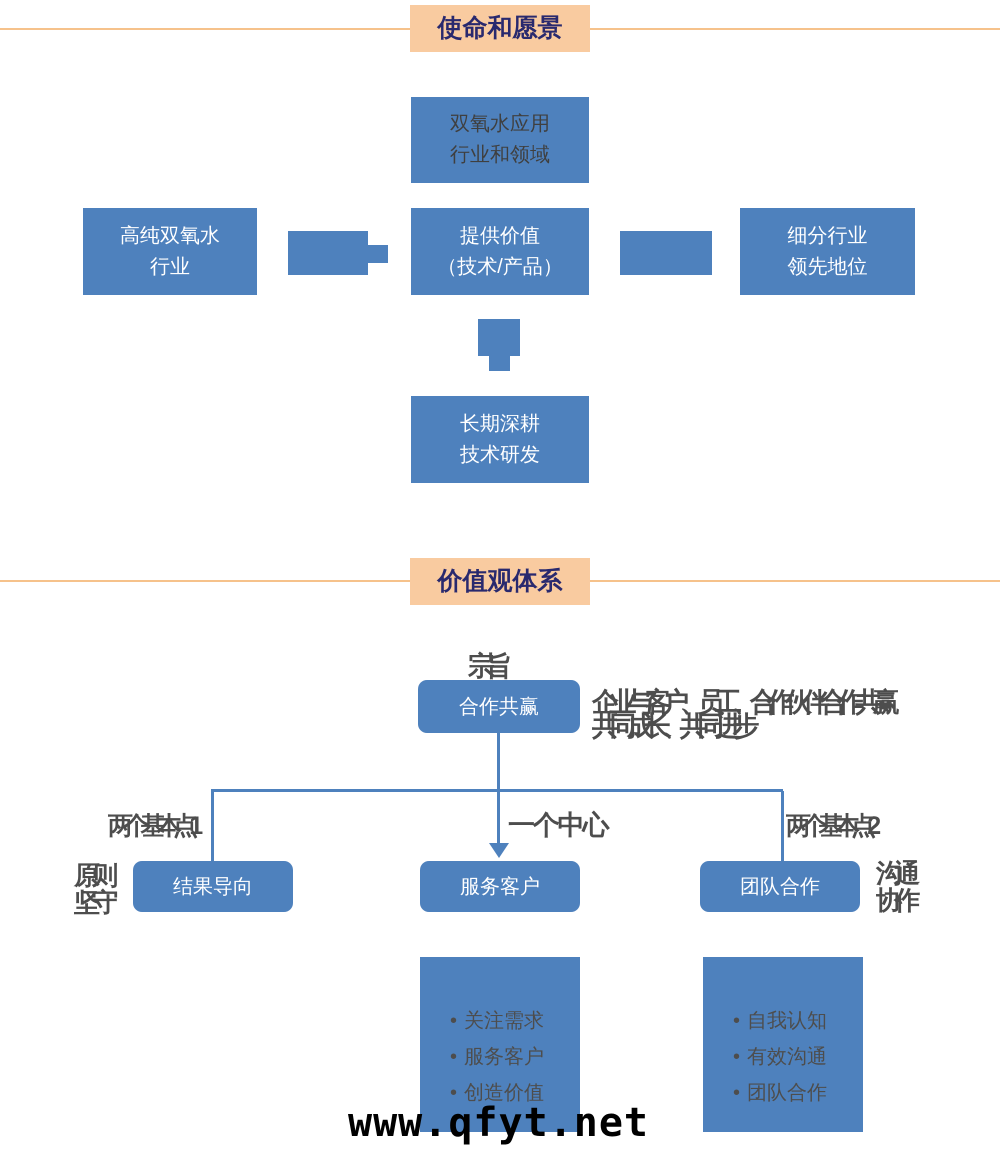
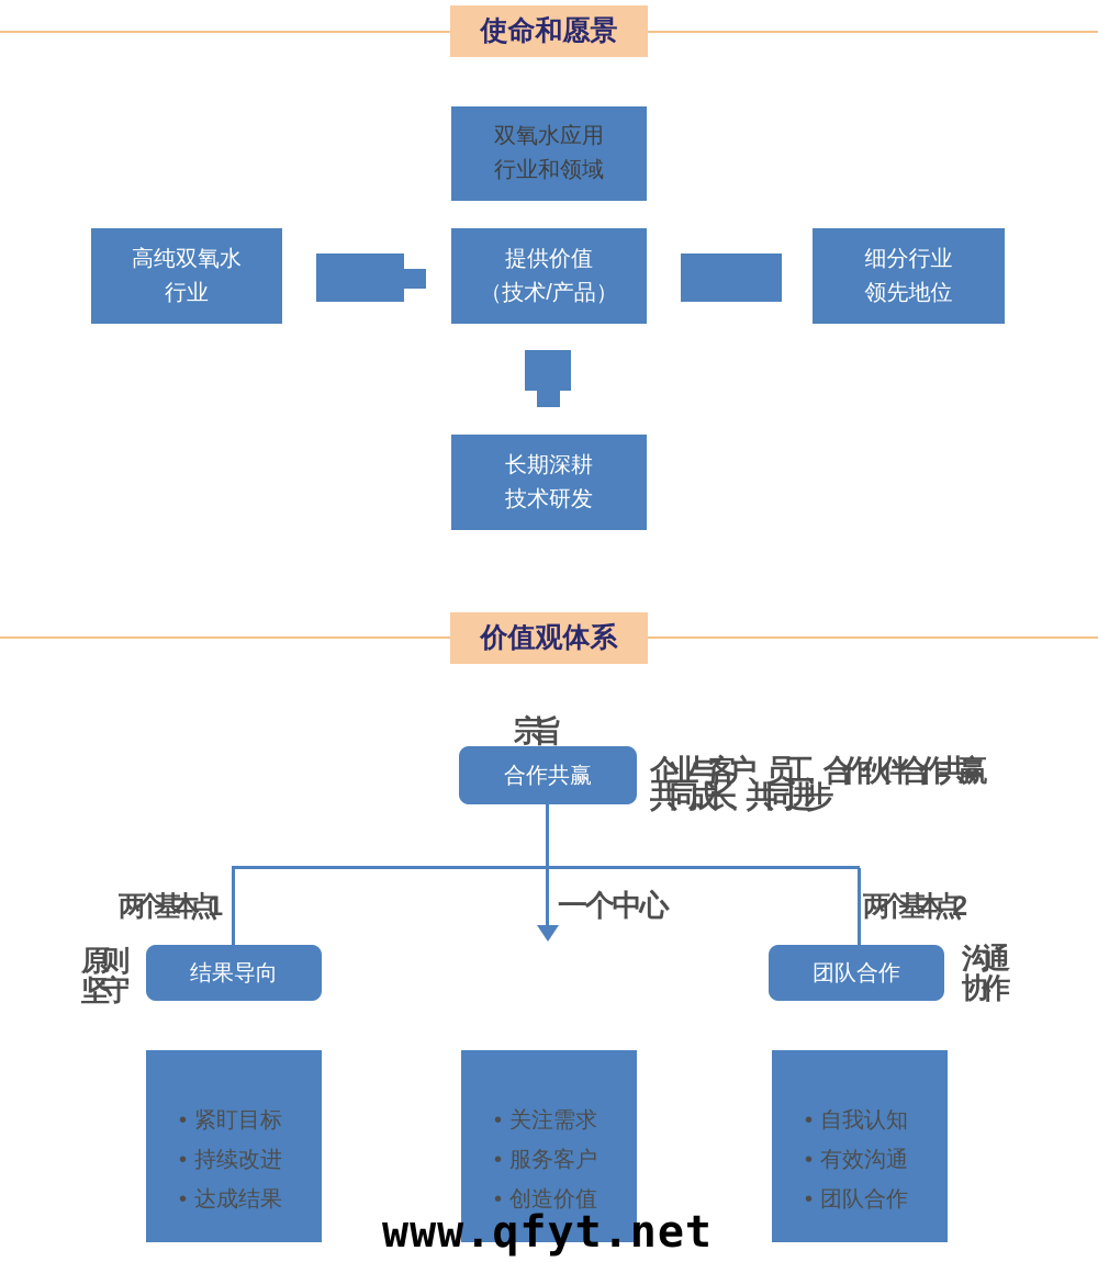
  使命和愿景
  双氧水应用
  行业和领域
  高纯双氧水
  行业
  提供价值
  （技术/产品）
  细分行业
  领先地位
  长期深耕
  技术研发
  价值观体系
  宗旨
  合作共赢
  企业与客户、员工、合作伙伴合作共赢
  共同成长、共同进步
  两个基本点1
  一个中心
  两个基本点2
  原则
  坚守
  沟通
  协作
  结果导向
- 服务客户
  团队合作
+ • 紧盯目标
+ • 持续改进
+ • 达成结果
  • 关注需求
  • 服务客户
  • 创造价值
  • 自我认知
  • 有效沟通
  • 团队合作
  www.qfyt.net
